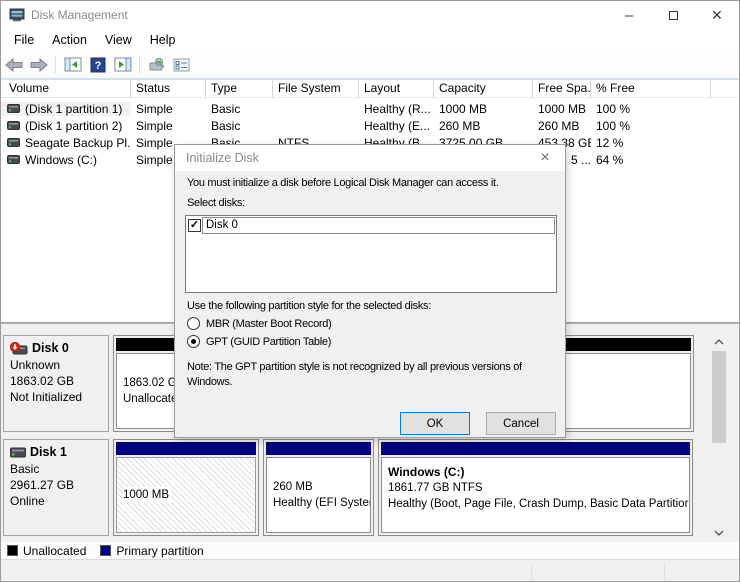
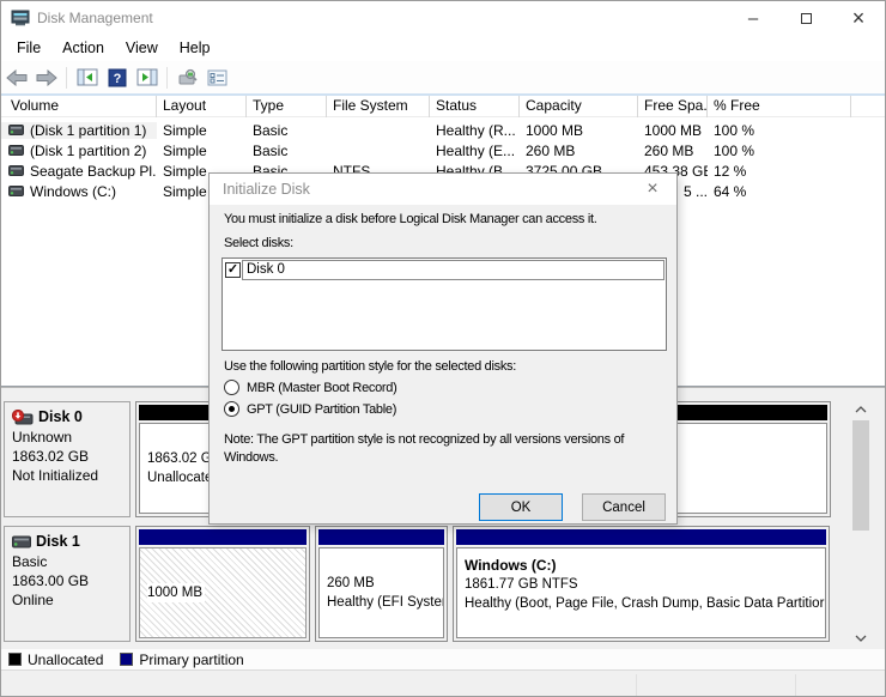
  Disk Management
  –
  ×
  File
  Action
  View
  Help
  ?
  Volume
- Status
+ Layout
  Type
  File System
- Layout
+ Status
  Capacity
  Free Spa.
  % Free
  (Disk 1 partition 1)
  Simple
  Basic
  Healthy (R...
  1000 MB
  1000 MB
  100 %
  (Disk 1 partition 2)
  Simple
  Basic
  Healthy (E...
  260 MB
  260 MB
  100 %
  Seagate Backup Pl.
  Simple
  Basic
  NTFS
  Healthy (B...
  3725.00 GB
  453.38 G
  12 %
  Windows (C:)
  Simple
  5 ...
  64 %
  Disk 0
  Unknown
  1863.02 GB
  Not Initialized
  1863.02 G
  Unallocat
  Disk 1
  Basic
- 2961.27 GB
+ 1863.00 GB
  Online
  1000 MB
  260 MB
  Healthy (EFI Syste
  Windows (C:)
  1861.77 GB NTFS
  Healthy (Boot, Page File, Crash Dump, Basic Data Partitior
  Unallocated
  Primary partition
  Initialize Disk
  ×
  You must initialize a disk before Logical Disk Manager can access it.
  Select disks:
  ✓
  Disk 0
  Use the following partition style for the selected disks:
  MBR (Master Boot Record)
  GPT (GUID Partition Table)
- Note: The GPT partition style is not recognized by all previous versions of Windows.
+ Note: The GPT partition style is not recognized by all versions versions of Windows.
  OK
  Cancel
